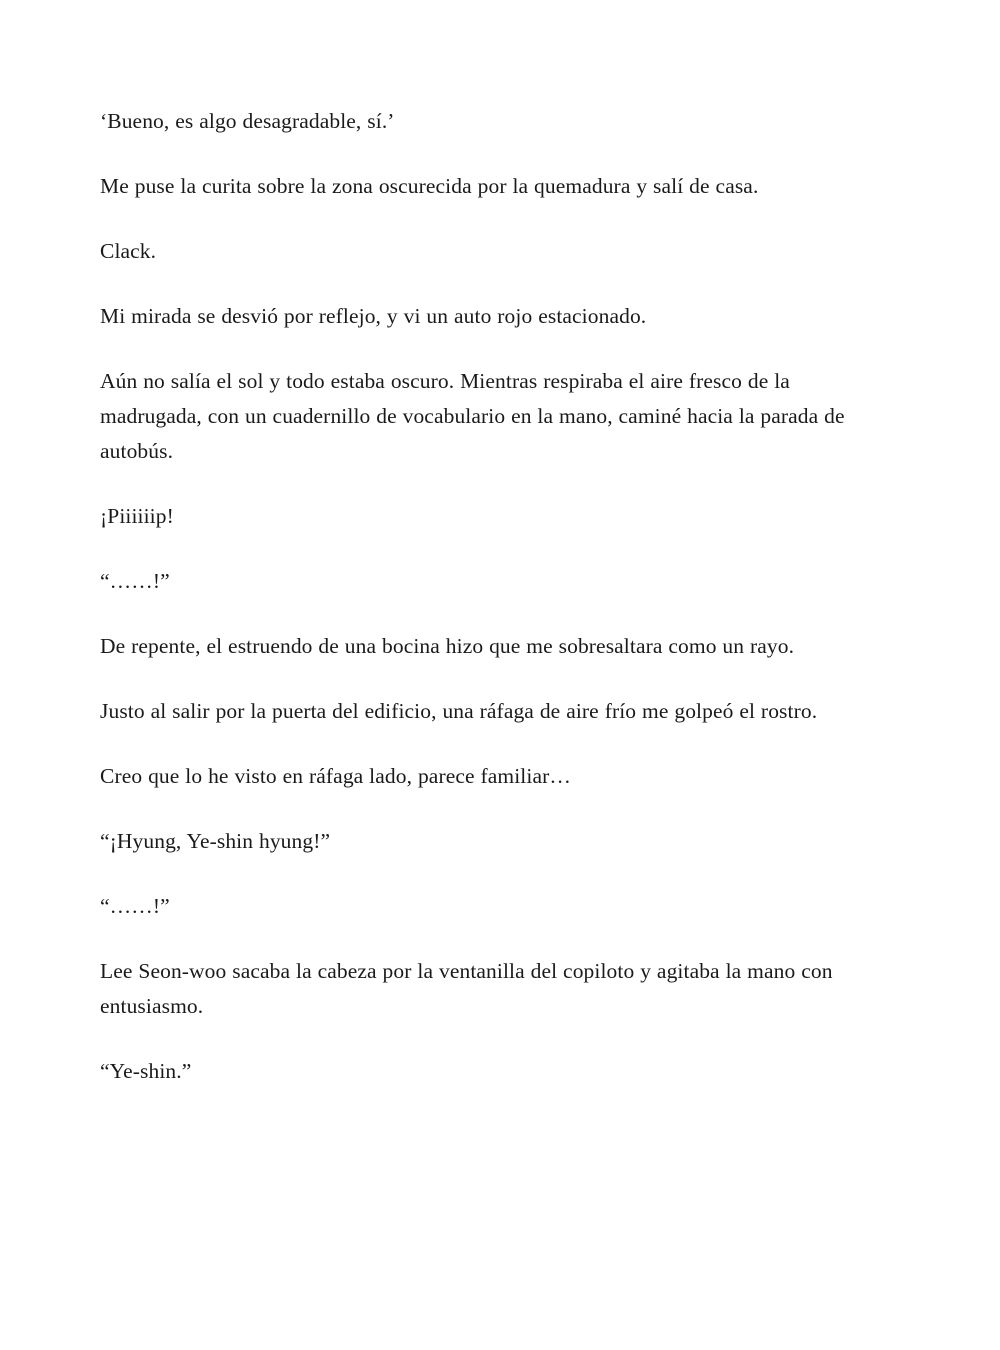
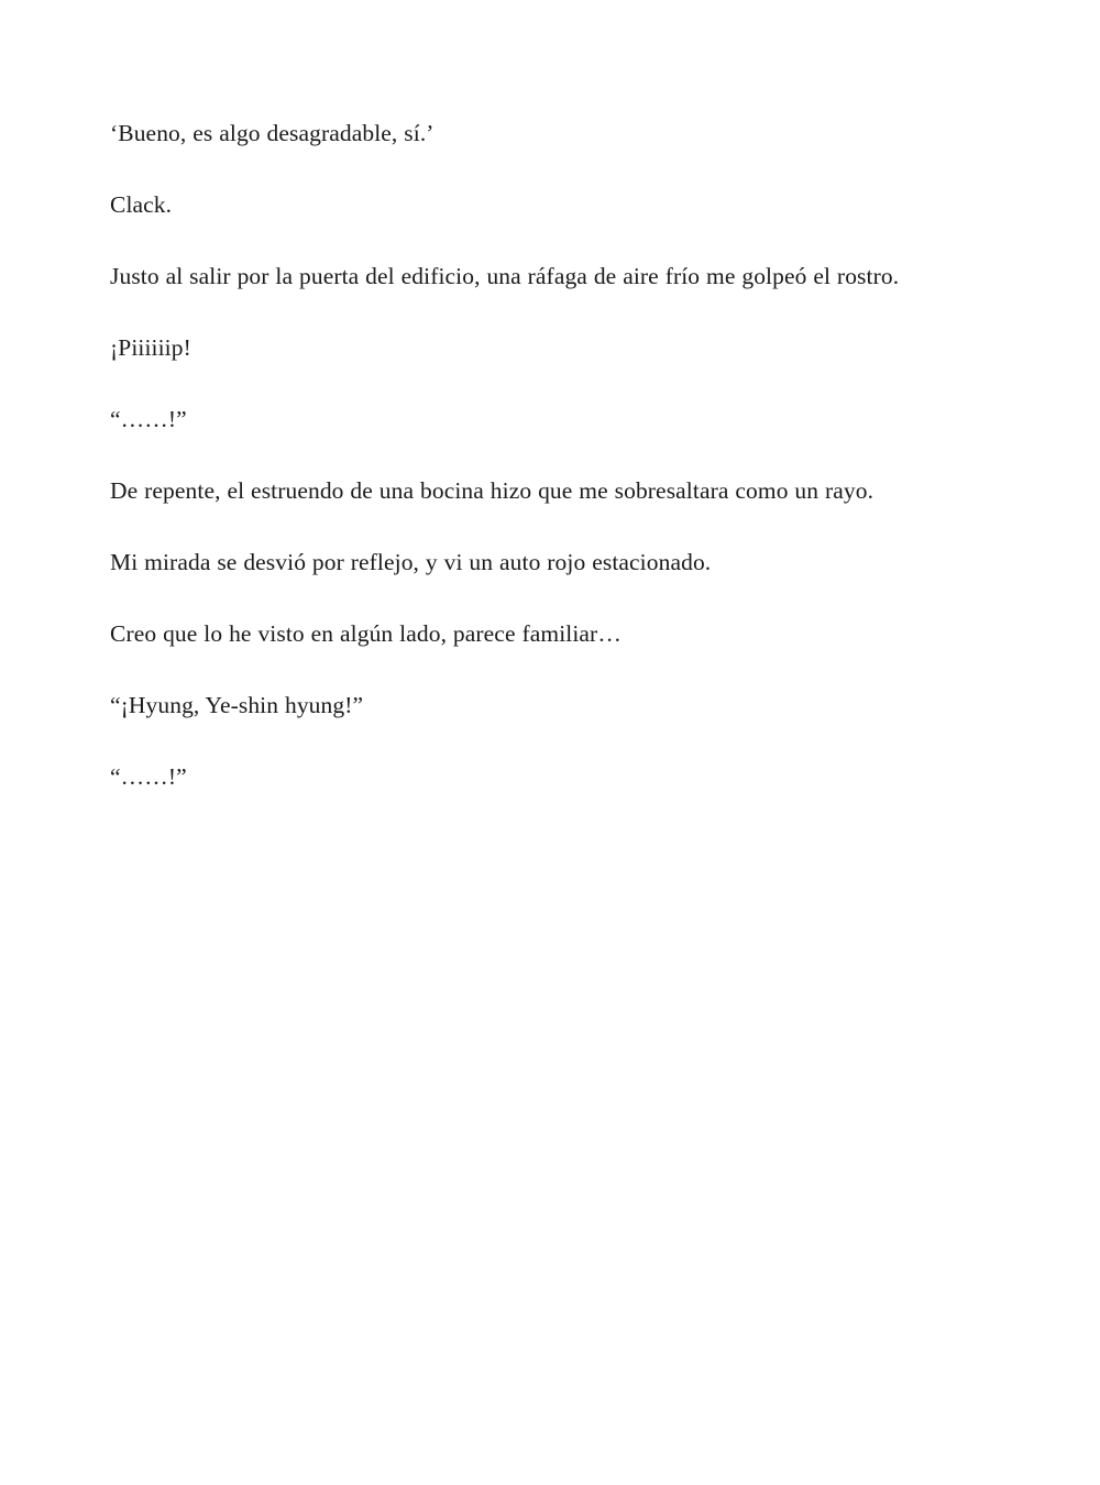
  ‘Bueno, es algo desagradable, sí.’
- Me puse la curita sobre la zona oscurecida por la quemadura y salí de casa.
  Clack.
- Mi mirada se desvió por reflejo, y vi un auto rojo estacionado.
+ Justo al salir por la puerta del edificio, una ráfaga de aire frío me golpeó el rostro.
- Aún no salía el sol y todo estaba oscuro. Mientras respiraba el aire fresco de la madrugada, con un cuadernillo de vocabulario en la mano, caminé hacia la parada de autobús.
  ¡Piiiiiip!
  “……!”
  De repente, el estruendo de una bocina hizo que me sobresaltara como un rayo.
- Justo al salir por la puerta del edificio, una ráfaga de aire frío me golpeó el rostro.
+ Mi mirada se desvió por reflejo, y vi un auto rojo estacionado.
- Creo que lo he visto en ráfaga lado, parece familiar…
+ Creo que lo he visto en algún lado, parece familiar…
  “¡Hyung, Ye-shin hyung!”
  “……!”
- Lee Seon-woo sacaba la cabeza por la ventanilla del copiloto y agitaba la mano con entusiasmo.
- “Ye-shin.”
